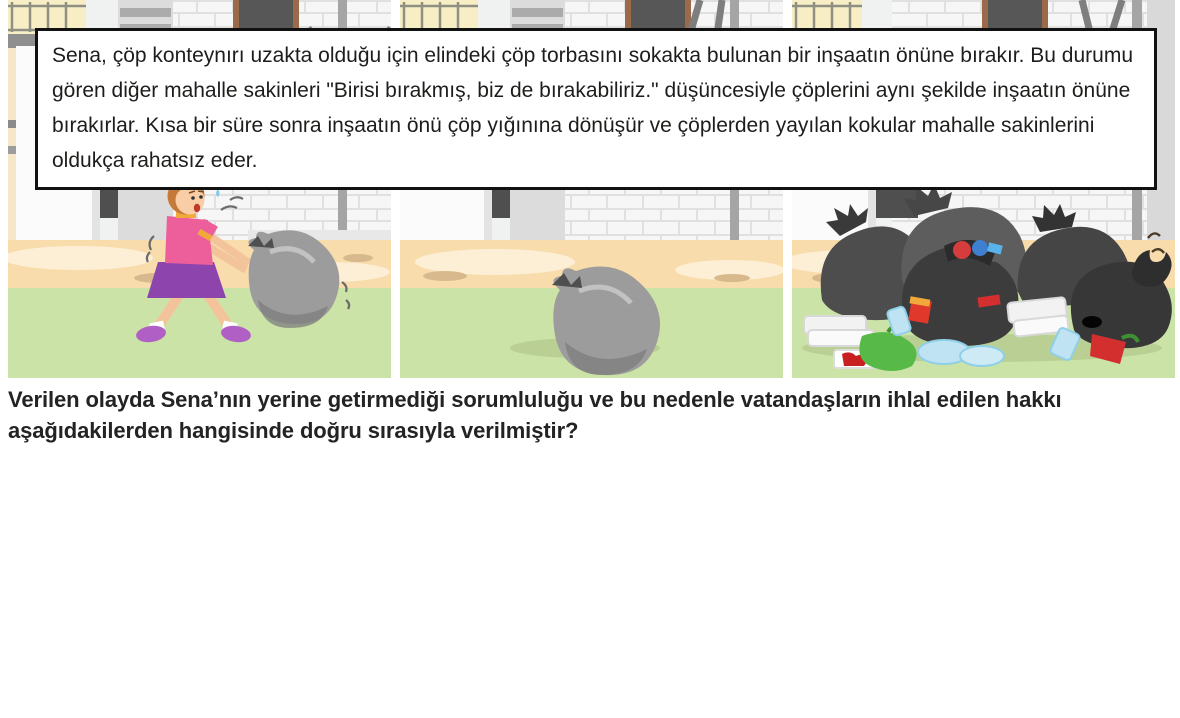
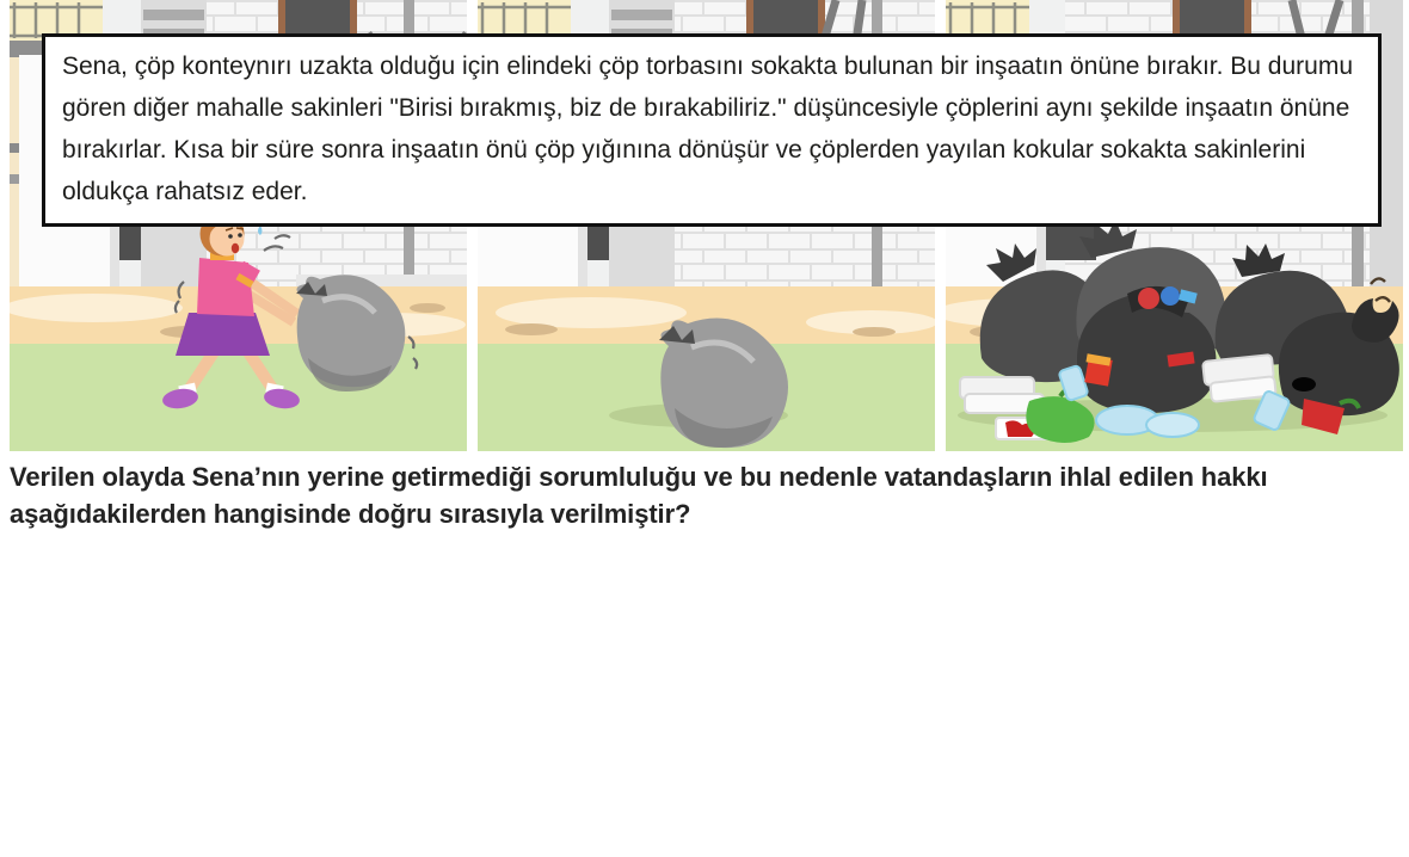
- Sena, çöp konteynırı uzakta olduğu için elindeki çöp torbasını sokakta bulunan bir inşaatın önüne bırakır. Bu durumu gören diğer mahalle sakinleri "Birisi bırakmış, biz de bırakabiliriz." düşüncesiyle çöplerini aynı şekilde inşaatın önüne bırakırlar. Kısa bir süre sonra inşaatın önü çöp yığınına dönüşür ve çöplerden yayılan kokular mahalle sakinlerini oldukça rahatsız eder.
+ Sena, çöp konteynırı uzakta olduğu için elindeki çöp torbasını sokakta bulunan bir inşaatın önüne bırakır. Bu durumu gören diğer mahalle sakinleri "Birisi bırakmış, biz de bırakabiliriz." düşüncesiyle çöplerini aynı şekilde inşaatın önüne bırakırlar. Kısa bir süre sonra inşaatın önü çöp yığınına dönüşür ve çöplerden yayılan kokular sokakta sakinlerini oldukça rahatsız eder.
  Verilen olayda Sena’nın yerine getirmediği sorumluluğu ve bu nedenle vatandaşların ihlal edilen hakkı aşağıdakilerden hangisinde doğru sırasıyla verilmiştir?
